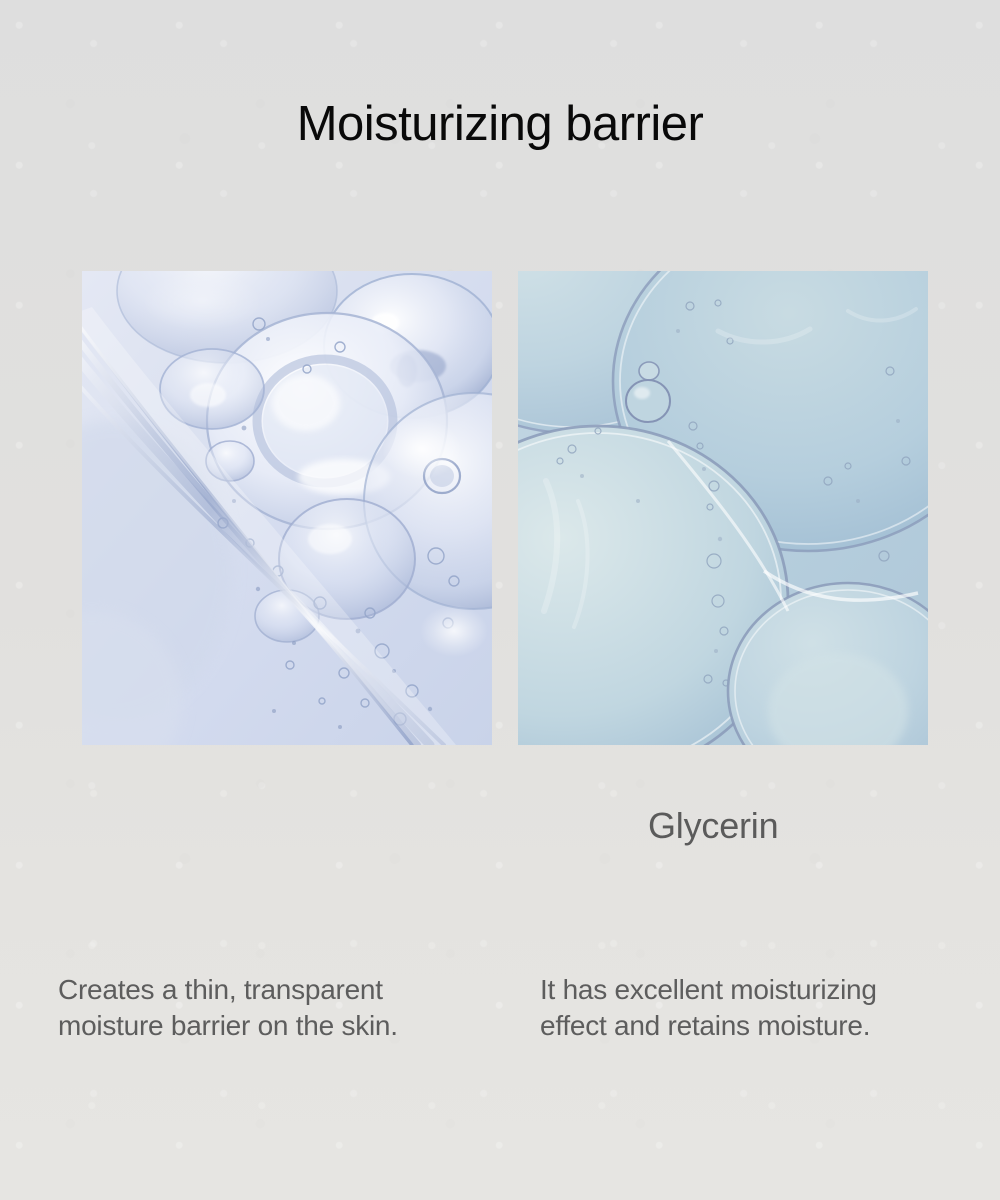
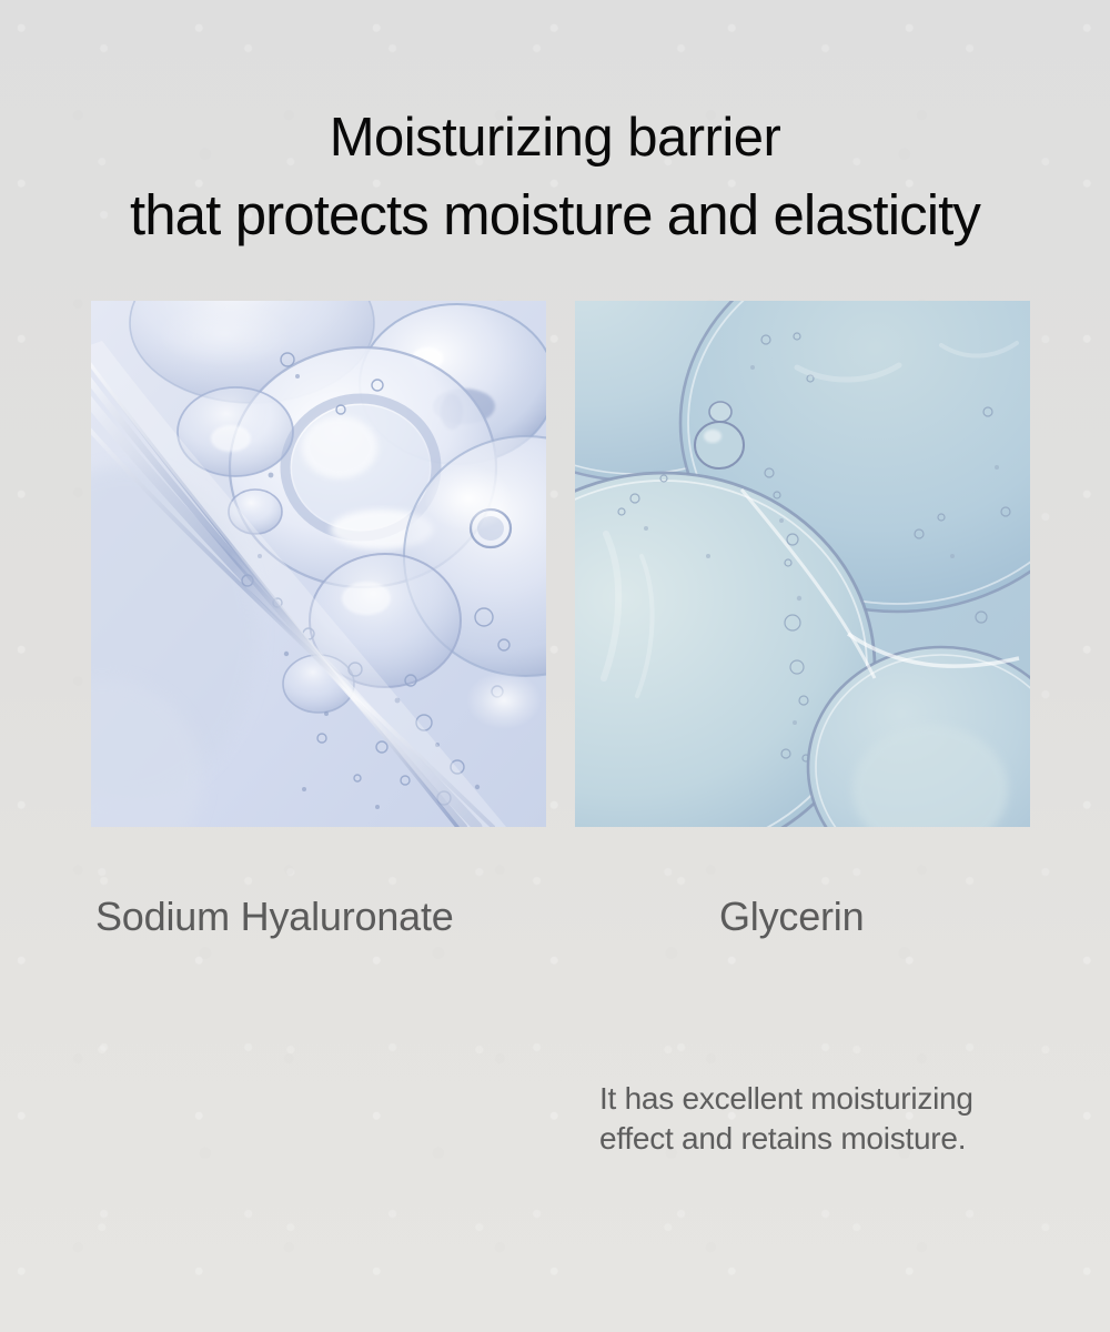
  Moisturizing barrier
+ that protects moisture and elasticity
+ Sodium Hyaluronate
  Glycerin
- Creates a thin, transparent
- moisture barrier on the skin.
  It has excellent moisturizing
  effect and retains moisture.
